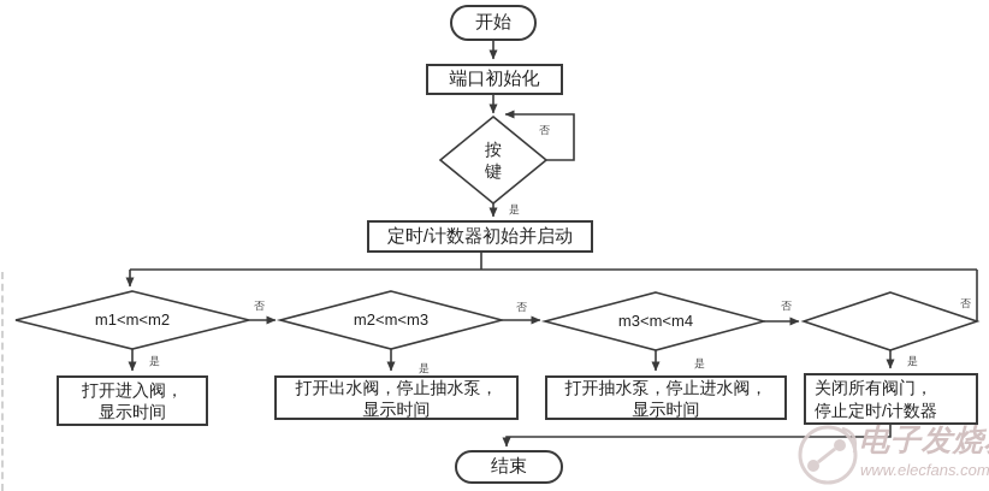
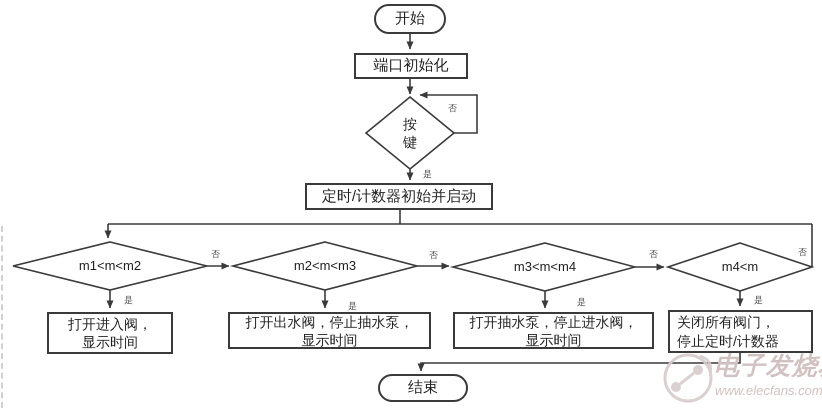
  开始
  端口初始化
  按
  键
  定时/计数器初始并启动
  m1<m<m2
  m2<m<m3
  m3<m<m4
+ m4<m
  打开进入阀，
  显示时间
  打开出水阀，停止抽水泵，
  显示时间
  打开抽水泵，停止进水阀，
  显示时间
  关闭所有阀门，
  停止定时/计数器
  结束
  否
  是
  否
  否
  否
  否
  是
  是
  是
  是
  电子发烧
  www.elecfans.com
